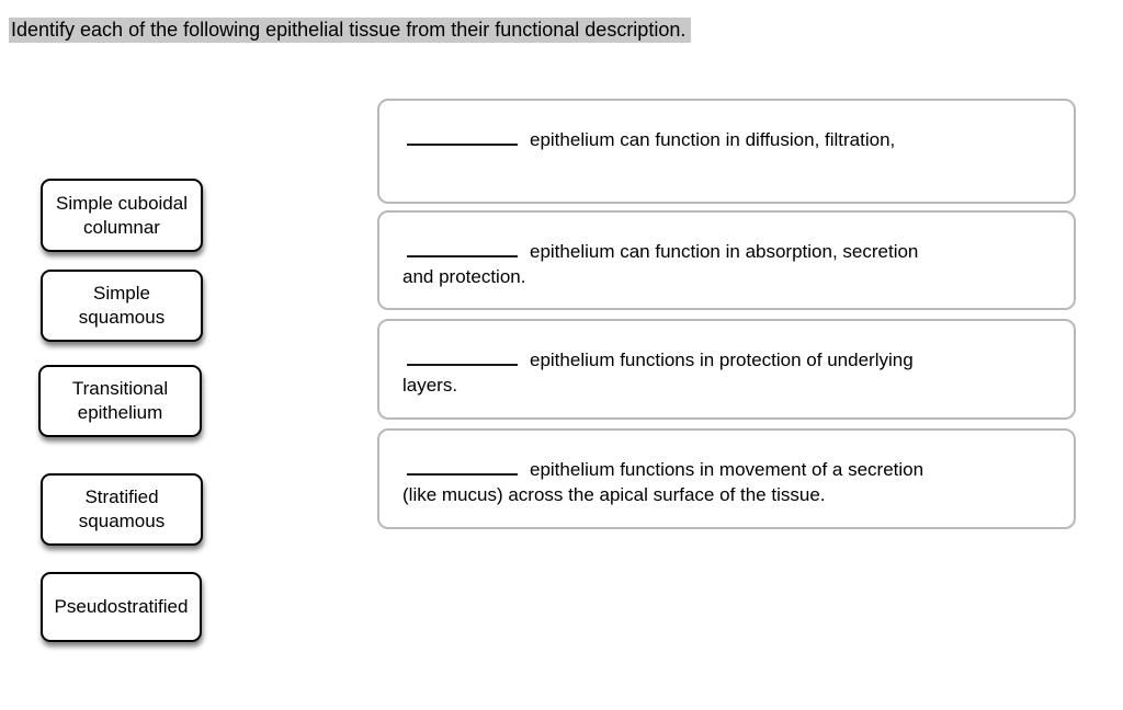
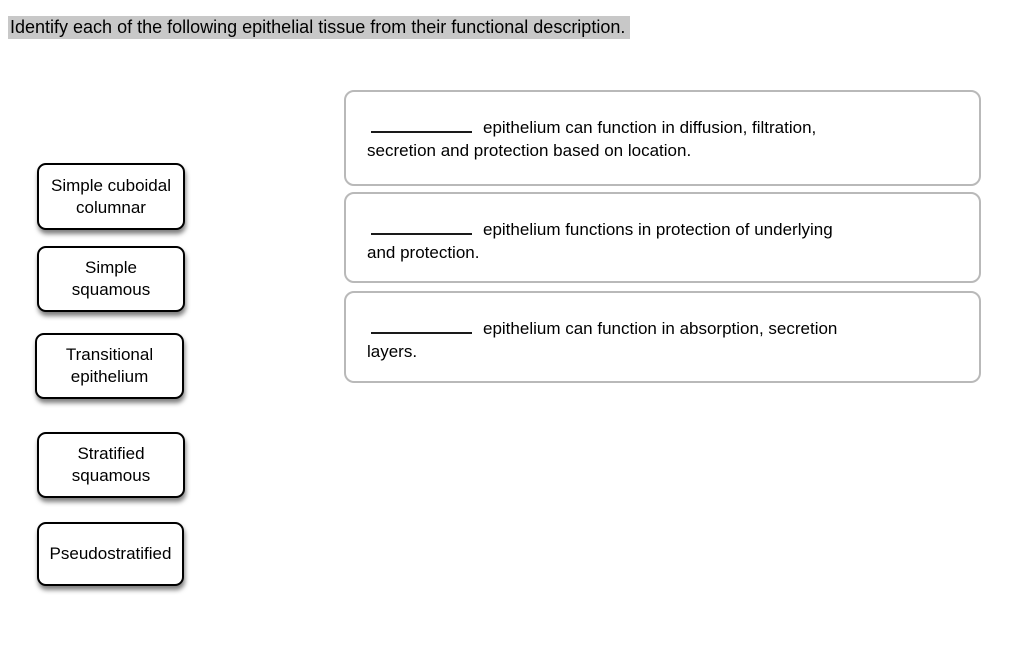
  Identify each of the following epithelial tissue from their functional description.
  Simple cuboidal
  columnar
  Simple
  squamous
  Transitional
  epithelium
  Stratified
  squamous
  Pseudostratified
  epithelium can function in diffusion, filtration,
+ secretion and protection based on location.
- epithelium can function in absorption, secretion
+ epithelium functions in protection of underlying
  and protection.
- epithelium functions in protection of underlying
+ epithelium can function in absorption, secretion
  layers.
- epithelium functions in movement of a secretion
- (like mucus) across the apical surface of the tissue.
